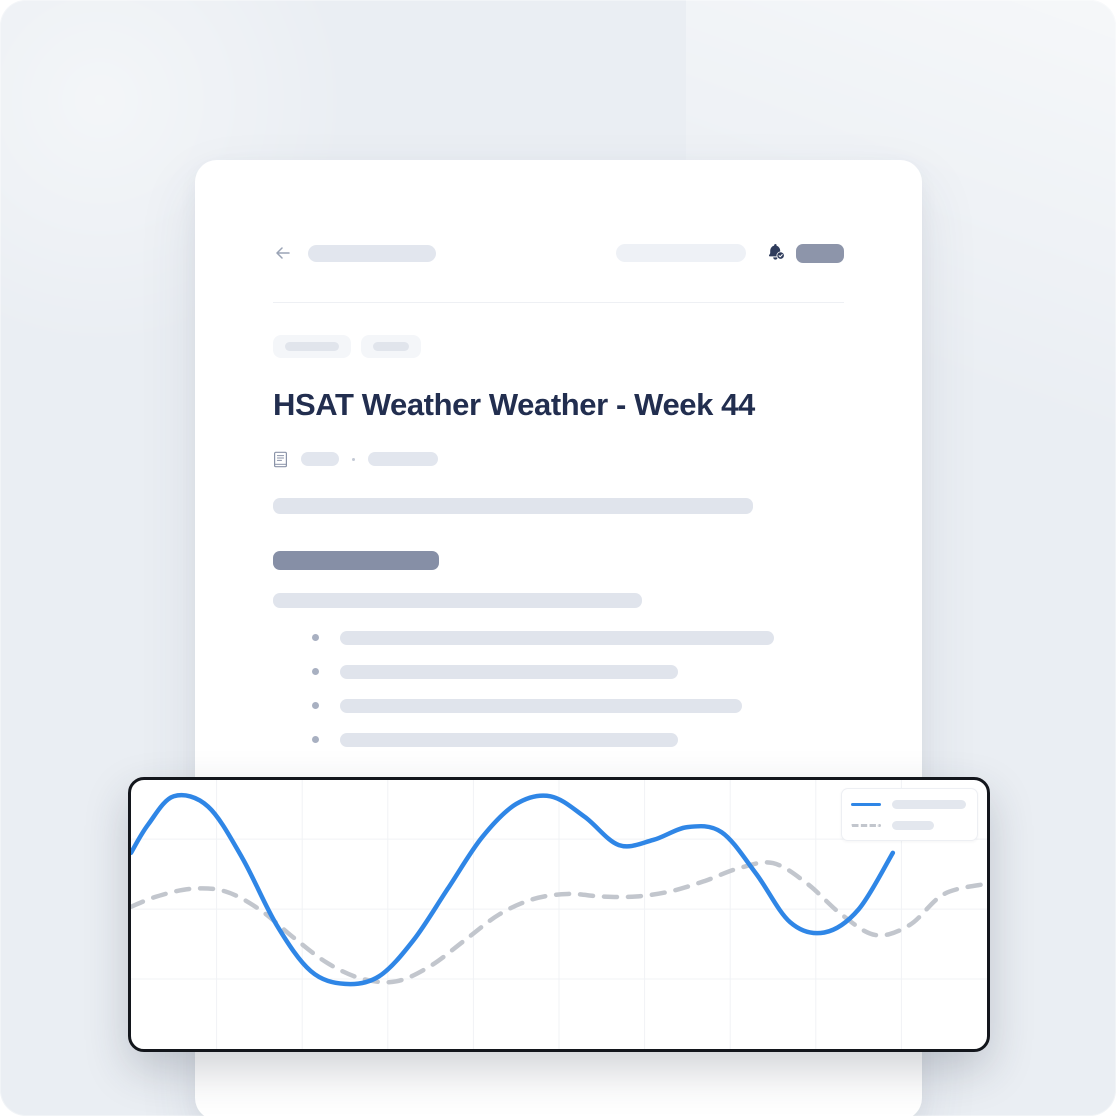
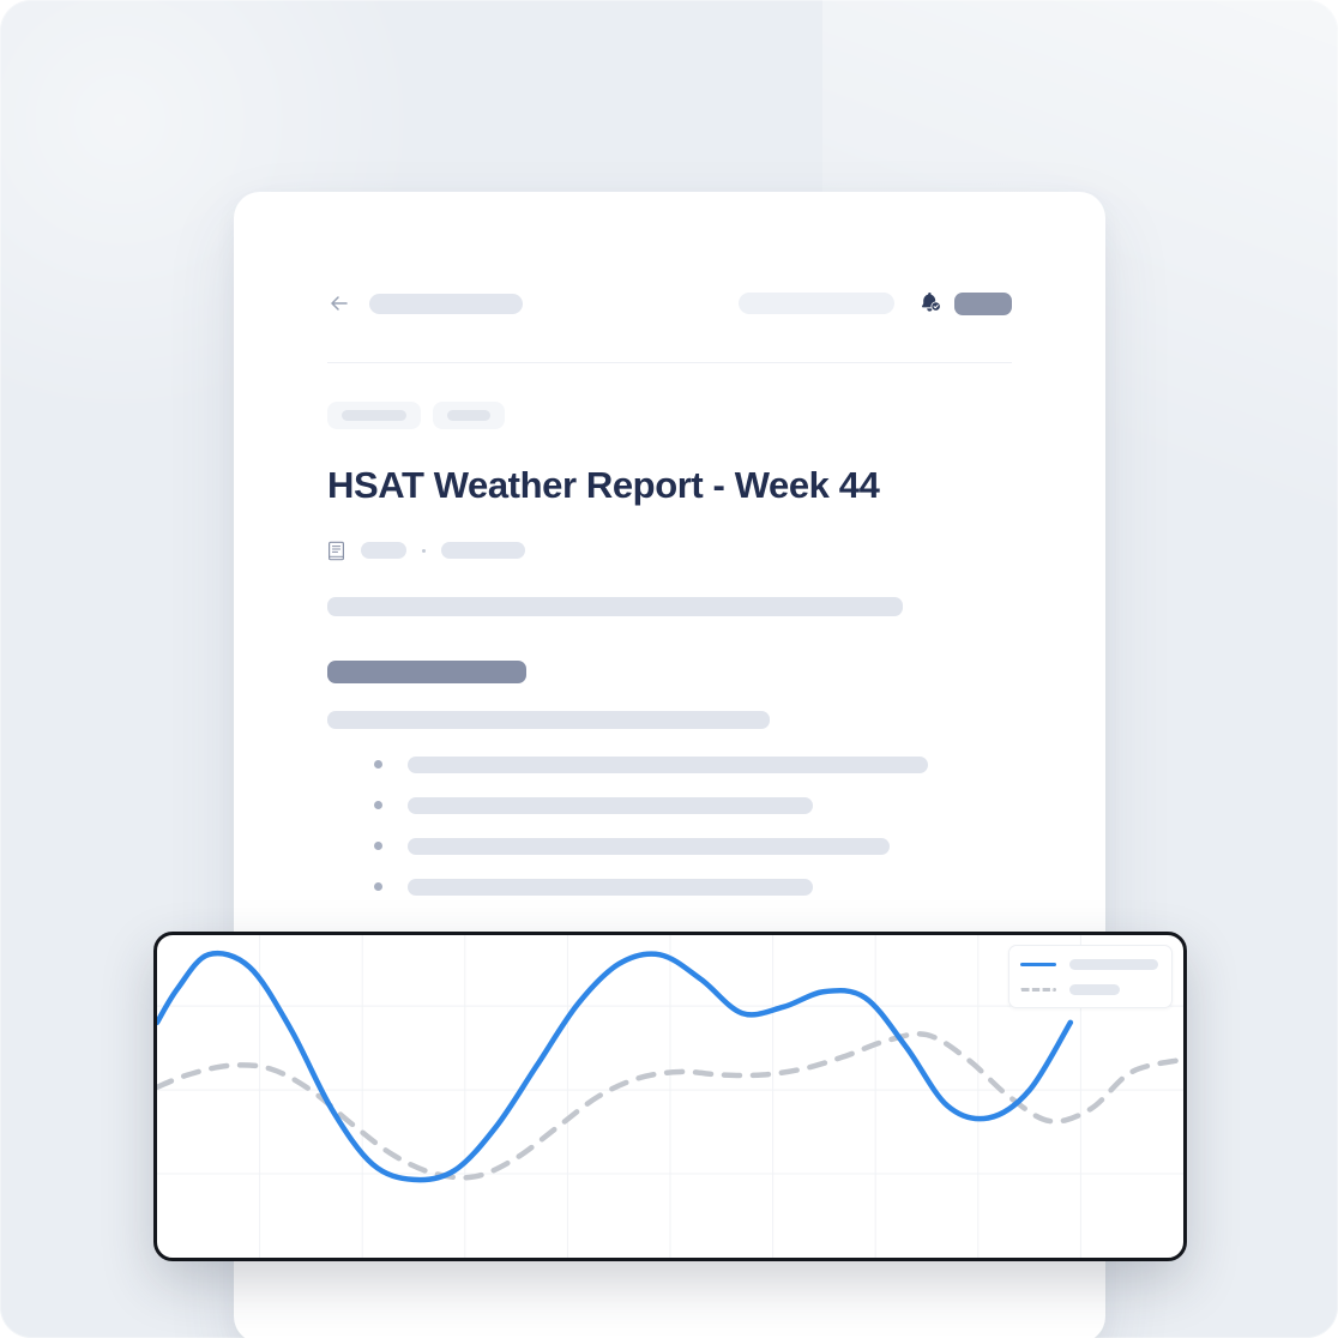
- HSAT Weather Weather - Week 44
+ HSAT Weather Report - Week 44
